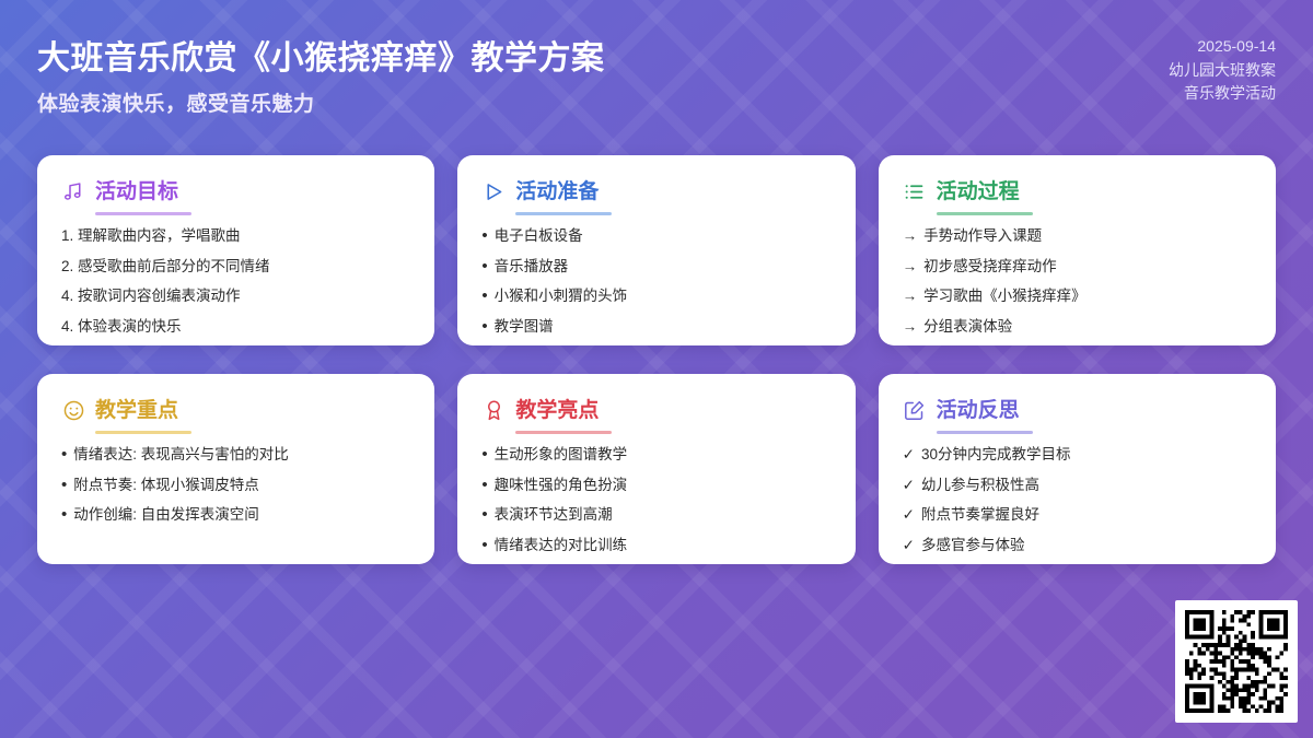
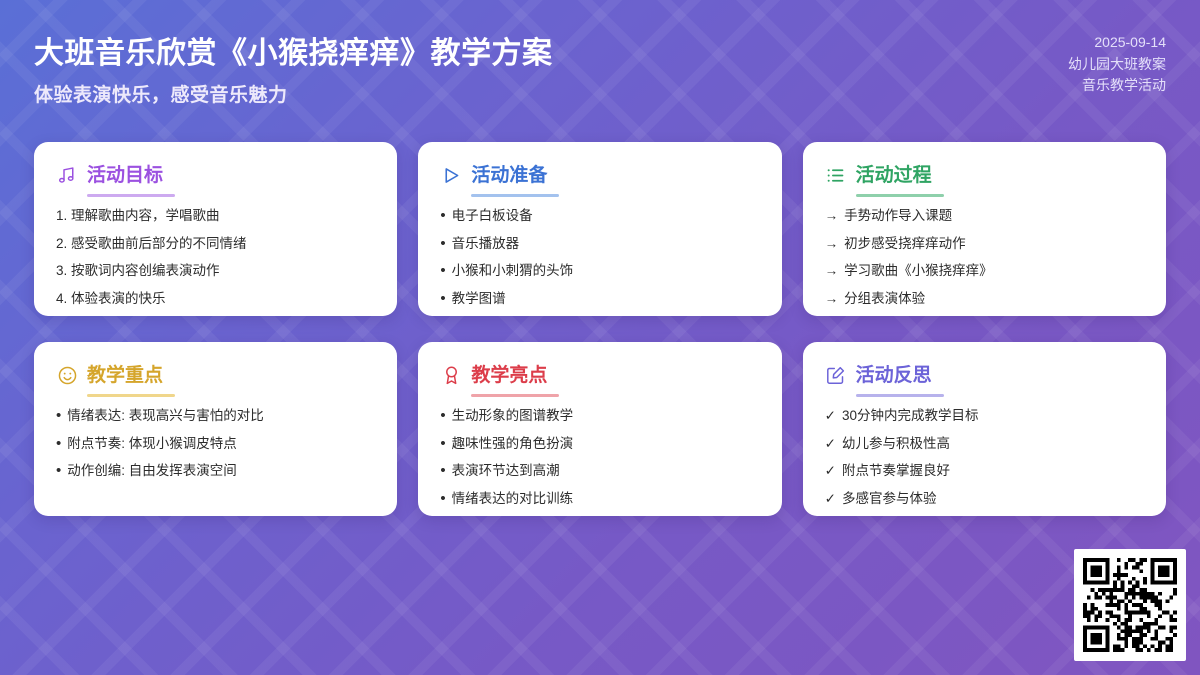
  大班音乐欣赏《小猴挠痒痒》教学方案
  体验表演快乐，感受音乐魅力
  2025-09-14
  幼儿园大班教案
  音乐教学活动
  活动目标
  1. 理解歌曲内容，学唱歌曲
  2. 感受歌曲前后部分的不同情绪
- 4. 按歌词内容创编表演动作
+ 3. 按歌词内容创编表演动作
  4. 体验表演的快乐
  活动准备
  •
  电子白板设备
  •
  音乐播放器
  •
  小猴和小刺猬的头饰
  •
  教学图谱
  活动过程
  →
  手势动作导入课题
  →
  初步感受挠痒痒动作
  →
  学习歌曲《小猴挠痒痒》
  →
  分组表演体验
  教学重点
  •
  情绪表达: 表现高兴与害怕的对比
  •
  附点节奏: 体现小猴调皮特点
  •
  动作创编: 自由发挥表演空间
  教学亮点
  •
  生动形象的图谱教学
  •
  趣味性强的角色扮演
  •
  表演环节达到高潮
  •
  情绪表达的对比训练
  活动反思
  ✓
  30分钟内完成教学目标
  ✓
  幼儿参与积极性高
  ✓
  附点节奏掌握良好
  ✓
  多感官参与体验
